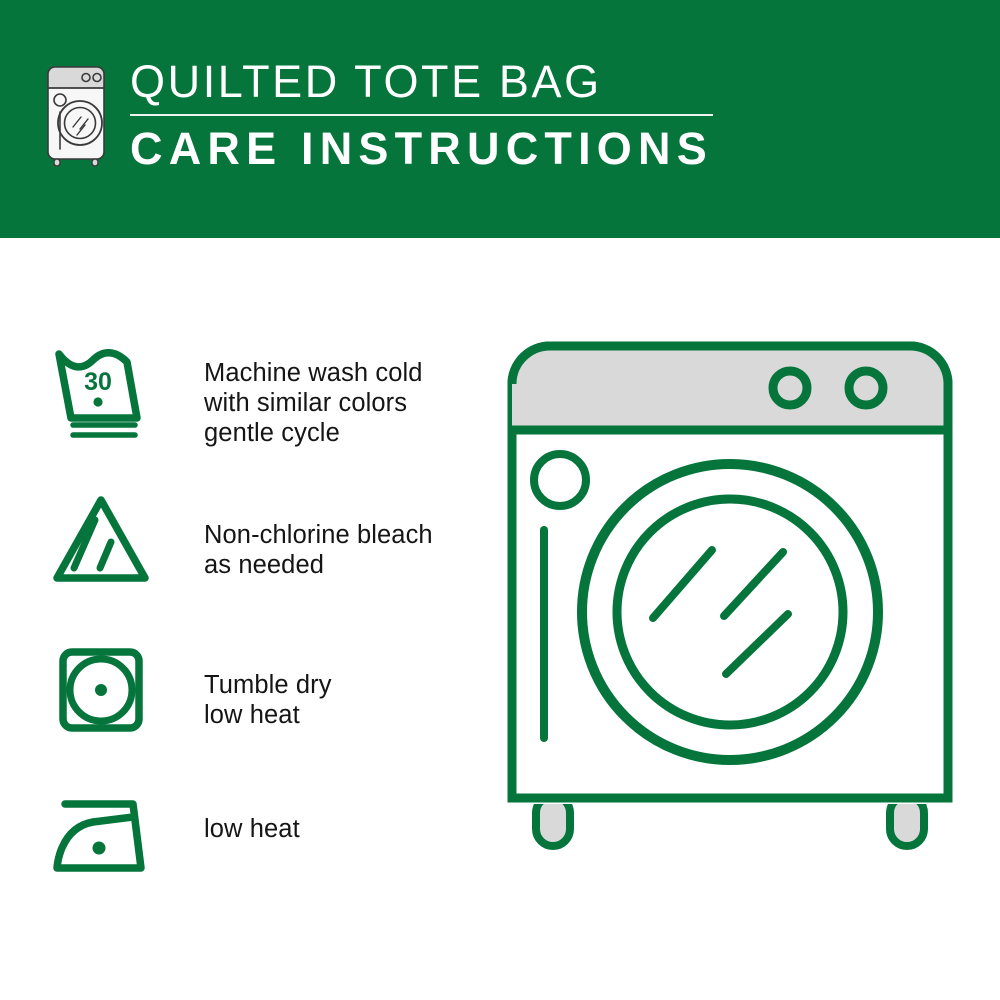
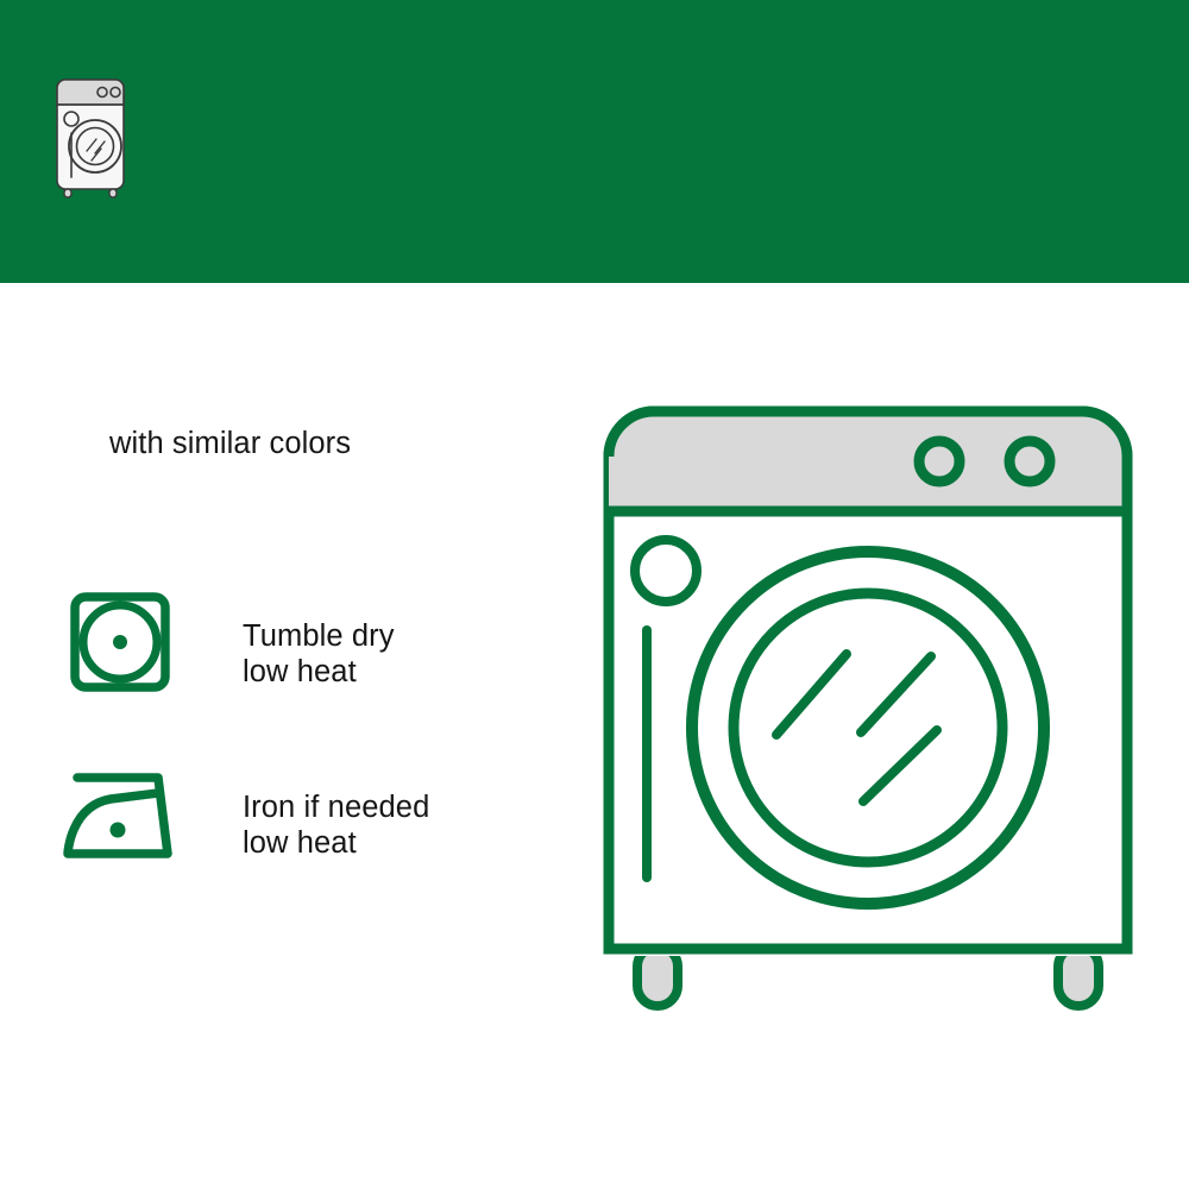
- QUILTED TOTE BAG
- CARE INSTRUCTIONS
- 30
- Machine wash cold
  with similar colors
- gentle cycle
- Non-chlorine bleach
- as needed
  Tumble dry
  low heat
+ Iron if needed
  low heat
